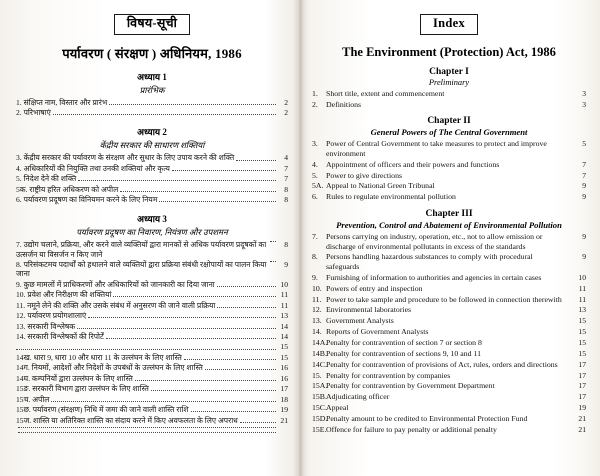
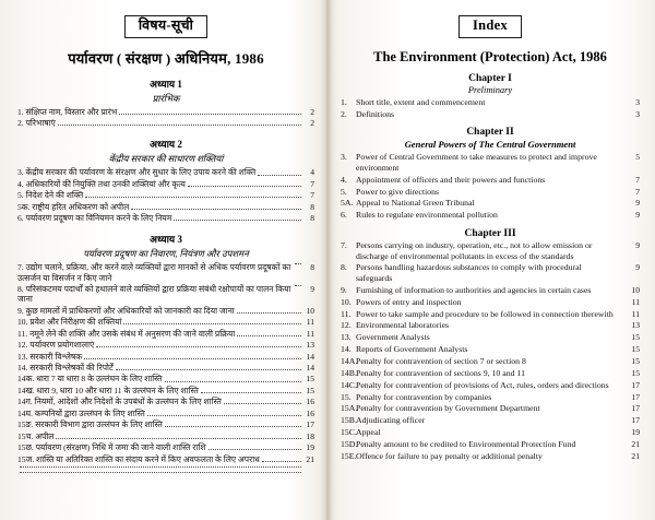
  विषय-सूची
  पर्यावरण ( संरक्षण ) अधिनियम, 1986
  अध्याय 1
  प्रारंभिक
  1. संक्षिप्त नाम, विस्तार और प्रारंभ
  2
  2. परिभाषाएं
  2
  अध्याय 2
  केंद्रीय सरकार की साधारण शक्तियां
  3. केंद्रीय सरकार की पर्यावरण के संरक्षण और सुधार के लिए उपाय करने की शक्ति
  4
  4. अधिकारियों की नियुक्ति तथा उनकी शक्तियां और कृत्य
  7
  5. निदेश देने की शक्ति
  7
  5क. राष्ट्रीय हरित अधिकरण को अपील
  8
  6. पर्यावरण प्रदूषण का विनियमन करने के लिए नियम
  8
  अध्याय 3
  पर्यावरण प्रदूषण का निवारण, नियंत्रण और उपशमन
  7. उद्योग चलाने, प्रक्रिया, और करने वाले व्यक्तियों द्वारा मानकों से अधिक पर्यावरण प्रदूषकों का उत्सर्जन या विसर्जन न किए जाने
  8
  8. परिसंकटमय पदार्थों को हथालने वाले व्यक्तियों द्वारा प्रक्रिया संबंधी रक्षोपायों का पालन किया जाना
  9
  9. कुछ मामलों में प्राधिकरणों और अधिकारियों को जानकारी का दिया जाना
  10
  10. प्रवेश और निरीक्षण की शक्तियां
  11
  11. नमूने लेने की शक्ति और उसके संबंध में अनुसरण की जाने वाली प्रक्रिया
  11
  12. पर्यावरण प्रयोगशालाएं
  13
  13. सरकारी विश्लेषक
  14
  14. सरकारी विश्लेषकों की रिपोर्टें
  14
+ 14क. धारा 7 या धारा 8 के उल्लंघन के लिए शास्ति
  15
  14ख. धारा 9, धारा 10 और धारा 11 के उल्लंघन के लिए शास्ति
  15
  14ग. नियमों, आदेशों और निदेशों के उपबंधों के उल्लंघन के लिए शास्ति
  16
  14घ. कम्पनियों द्वारा उल्लंघन के लिए शास्ति
  16
  15ङ. सरकारी विभाग द्वारा उल्लंघन के लिए शास्ति
  17
  15च. अपील
  18
  15छ. पर्यावरण (संरक्षण) निधि में जमा की जाने वाली शास्ति राशि
  19
  15ज. शास्ति या अतिरिक्त शास्ति का संदाय करने में किए अवफलता के लिए अपराध
  21
  Index
  The Environment (Protection) Act, 1986
  Chapter I
  Preliminary
  1.
  Short title, extent and commencement
  3
  2.
  Definitions
  3
  Chapter II
  General Powers of The Central Government
  3.
  Power of Central Government to take measures to protect and improve environment
  5
  4.
  Appointment of officers and their powers and functions
  7
  5.
  Power to give directions
  7
  5A.
  Appeal to National Green Tribunal
  9
  6.
  Rules to regulate environmental pollution
  9
  Chapter III
- Prevention, Control and Abatement of Environmental Pollution
  7.
  Persons carrying on industry, operation, etc., not to allow emission or discharge of environmental pollutants in excess of the standards
  9
  8.
  Persons handling hazardous substances to comply with procedural safeguards
  9
  9.
  Furnishing of information to authorities and agencies in certain cases
  10
  10.
  Powers of entry and inspection
  11
  11.
  Power to take sample and procedure to be followed in connection therewith
  11
  12.
  Environmental laboratories
  13
  13.
  Government Analysts
  15
  14.
  Reports of Government Analysts
  15
  14A
  Penalty for contravention of section 7 or section 8
  15
  14B.
  Penalty for contravention of sections 9, 10 and 11
  15
  14C.
  Penalty for contravention of provisions of Act, rules, orders and directions
  17
  15.
  Penalty for contravention by companies
  17
  15A
  Penalty for contravention by Government Department
  17
  15B.
  Adjudicating officer
  17
  15C.
  Appeal
  19
  15D
  Penalty amount to be credited to Environmental Protection Fund
  21
  15E.
  Offence for failure to pay penalty or additional penalty
  21
